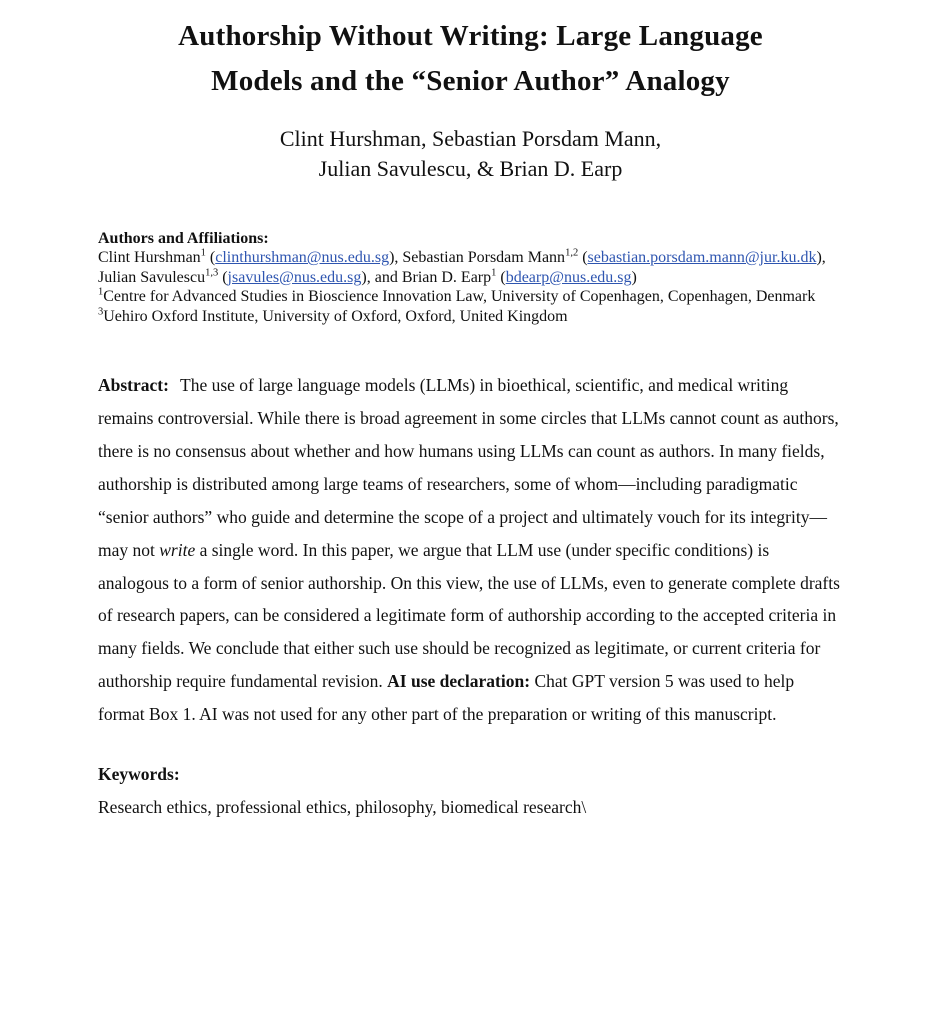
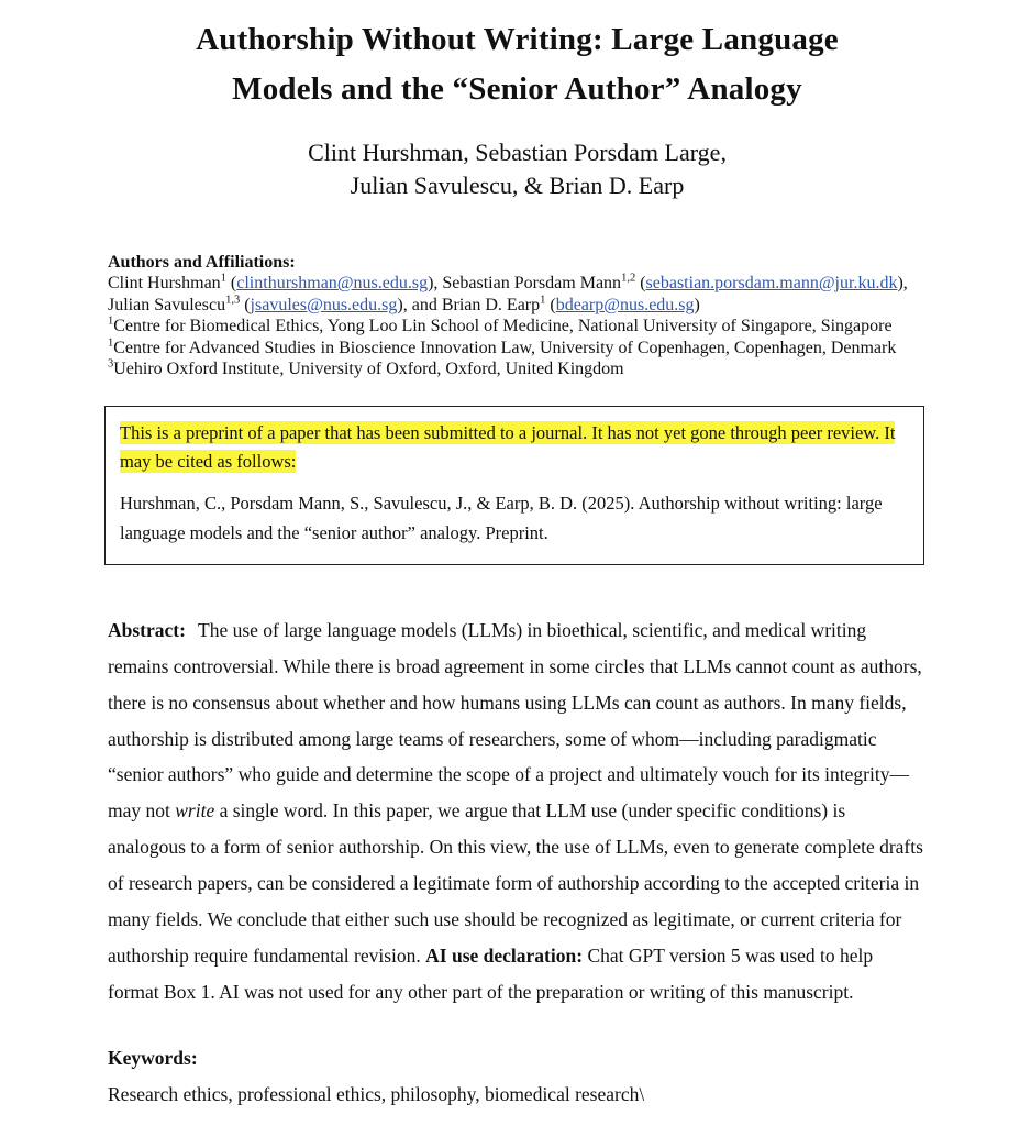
  Authorship Without Writing: Large Language
  Models and the “Senior Author” Analogy
- Clint Hurshman, Sebastian Porsdam Mann,
+ Clint Hurshman, Sebastian Porsdam Large,
  Julian Savulescu, & Brian D. Earp
  Authors and Affiliations:
  Clint Hurshman1 (clinthurshman@nus.edu.sg), Sebastian Porsdam Mann1,2 (sebastian.porsdam.mann@jur.ku.dk), Julian Savulescu1,3 (jsavules@nus.edu.sg), and Brian D. Earp1 (bdearp@nus.edu.sg)
+ 1Centre for Biomedical Ethics, Yong Loo Lin School of Medicine, National University of Singapore, Singapore
  1Centre for Advanced Studies in Bioscience Innovation Law, University of Copenhagen, Copenhagen, Denmark
  3Uehiro Oxford Institute, University of Oxford, Oxford, United Kingdom
+ This is a preprint of a paper that has been submitted to a journal. It has not yet gone through peer review. It may be cited as follows:
+ Hurshman, C., Porsdam Mann, S., Savulescu, J., & Earp, B. D. (2025). Authorship without writing: large language models and the “senior author” analogy. Preprint.
  Abstract: The use of large language models (LLMs) in bioethical, scientific, and medical writing remains controversial. While there is broad agreement in some circles that LLMs cannot count as authors, there is no consensus about whether and how humans using LLMs can count as authors. In many fields, authorship is distributed among large teams of researchers, some of whom—including paradigmatic “senior authors” who guide and determine the scope of a project and ultimately vouch for its integrity—may not write a single word. In this paper, we argue that LLM use (under specific conditions) is analogous to a form of senior authorship. On this view, the use of LLMs, even to generate complete drafts of research papers, can be considered a legitimate form of authorship according to the accepted criteria in many fields. We conclude that either such use should be recognized as legitimate, or current criteria for authorship require fundamental revision. AI use declaration: Chat GPT version 5 was used to help format Box 1. AI was not used for any other part of the preparation or writing of this manuscript.
  Keywords:
  Research ethics, professional ethics, philosophy, biomedical research\
